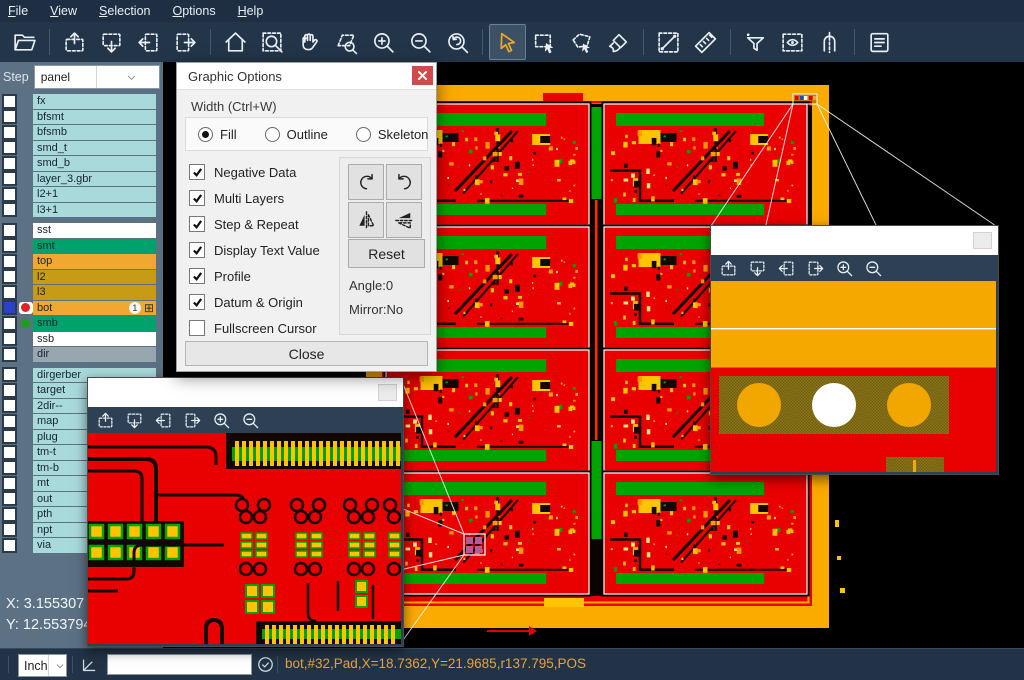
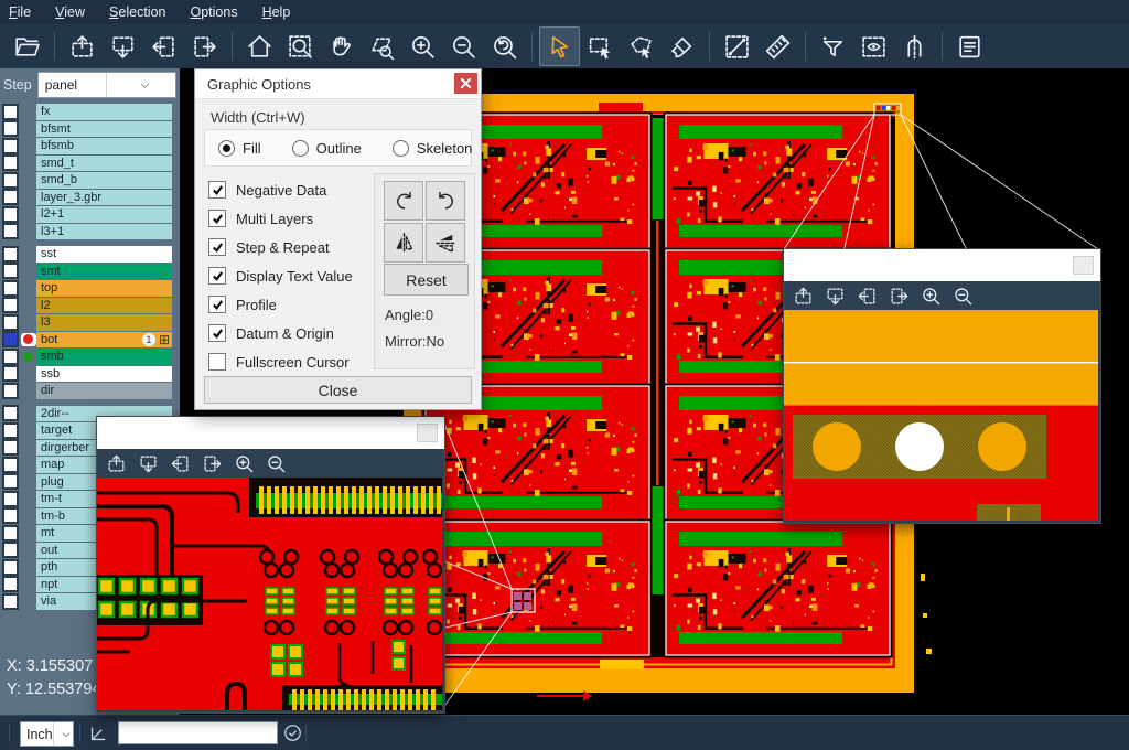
  File
  View
  Selection
  Options
  Help
  Step
  panel
  fx
  bfsmt
  bfsmb
  smd_t
  smd_b
  layer_3.gbr
  l2+1
  l3+1
  sst
  smt
  top
  l2
  l3
  bot
  1
  ⊞
  smb
  ssb
  dir
- dirgerber
+ 2dir--
  target
- 2dir--
+ dirgerber
  map
  plug
  tm-t
  tm-b
  mt
  out
  pth
  npt
  via
  X: 3.155307
  Y: 12.55379
  Graphic Options
  Width (Ctrl+W)
  Fill
  Outline
  Skeleton
  Negative Data
  Multi Layers
  Step & Repeat
  Display Text Value
  Profile
  Datum & Origin
  Fullscreen Cursor
  Reset
  Angle:0
  Mirror:No
  Close
  Inch
- bot,#32,Pad,X=18.7362,Y=21.9685,r137.795,POS
